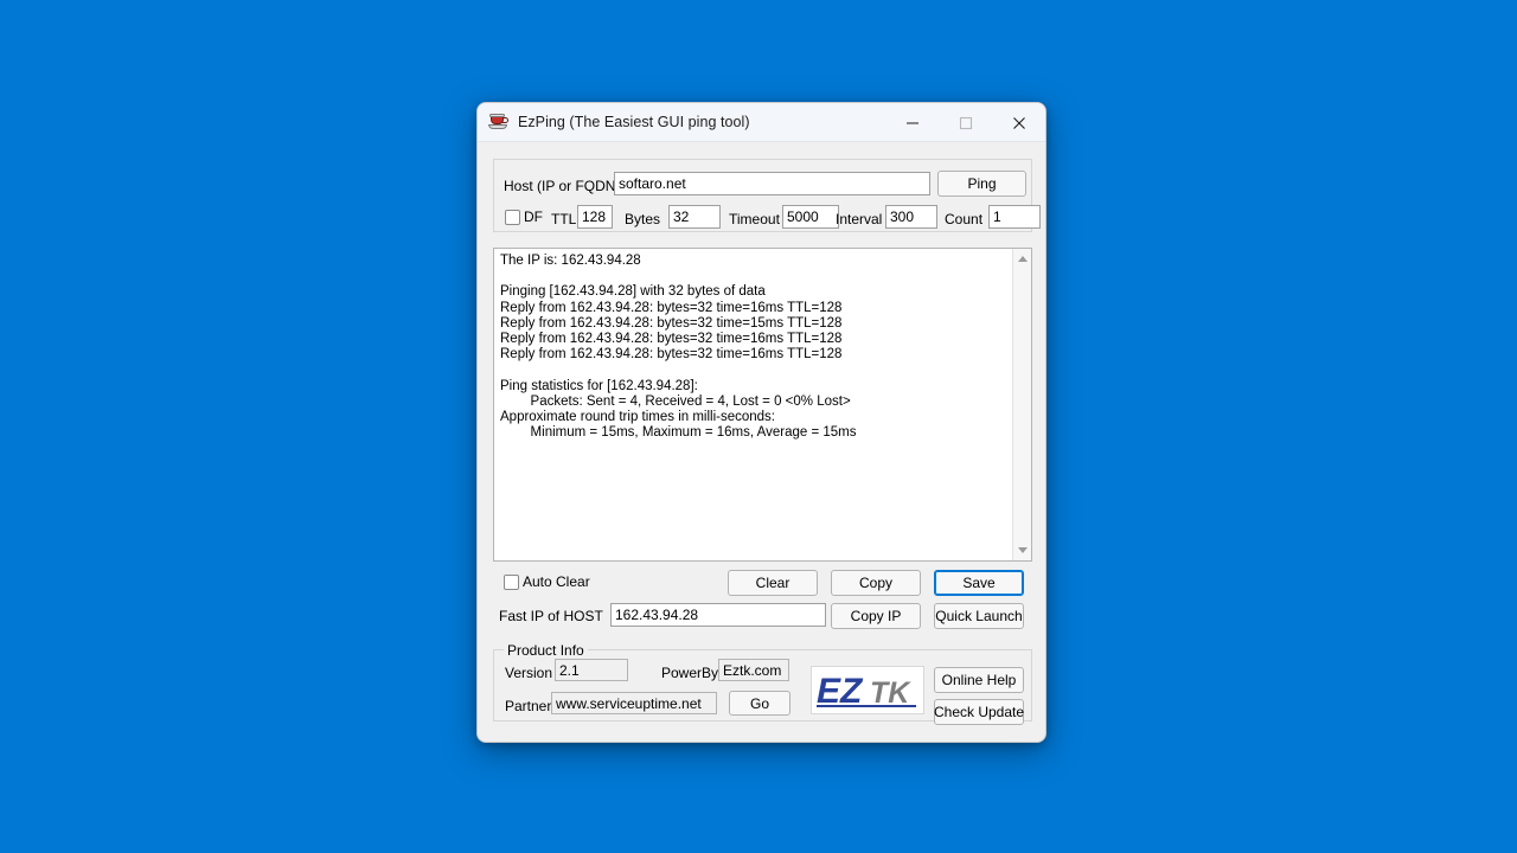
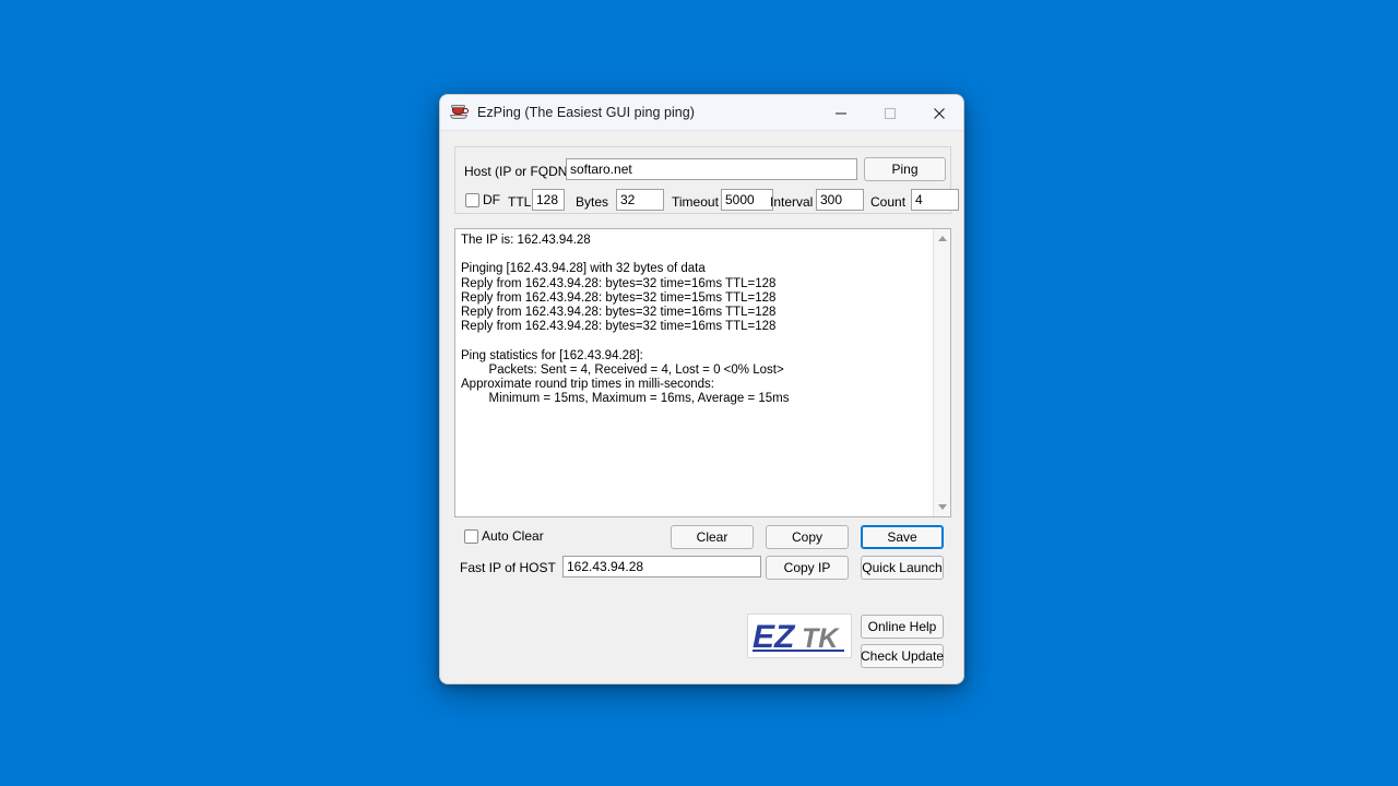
- EzPing (The Easiest GUI ping tool)
+ EzPing (The Easiest GUI ping ping)
  Host (IP or FQDN
  softaro.net
  Ping
  DF
  TTL
  128
  Bytes
  32
  Timeout
  5000
  Interval
  300
  Count
- 1
+ 4
  The IP is: 162.43.94.28
  Pinging [162.43.94.28] with 32 bytes of data
  Reply from 162.43.94.28: bytes=32 time=16ms TTL=128
  Reply from 162.43.94.28: bytes=32 time=15ms TTL=128
  Reply from 162.43.94.28: bytes=32 time=16ms TTL=128
  Reply from 162.43.94.28: bytes=32 time=16ms TTL=128
  Ping statistics for [162.43.94.28]:
  Packets: Sent = 4, Received = 4, Lost = 0 <0% Lost>
  Approximate round trip times in milli-seconds:
  Minimum = 15ms, Maximum = 16ms, Average = 15ms
  Auto Clear
  Clear
  Copy
  Save
  Fast IP of HOST
  162.43.94.28
  Copy IP
  Quick Launch
- Product Info
- Version
- 2.1
- PowerBy
- Eztk.com
- Partner
- www.serviceuptime.net
- Go
  EZ
  TK
  Online Help
  Check Update
